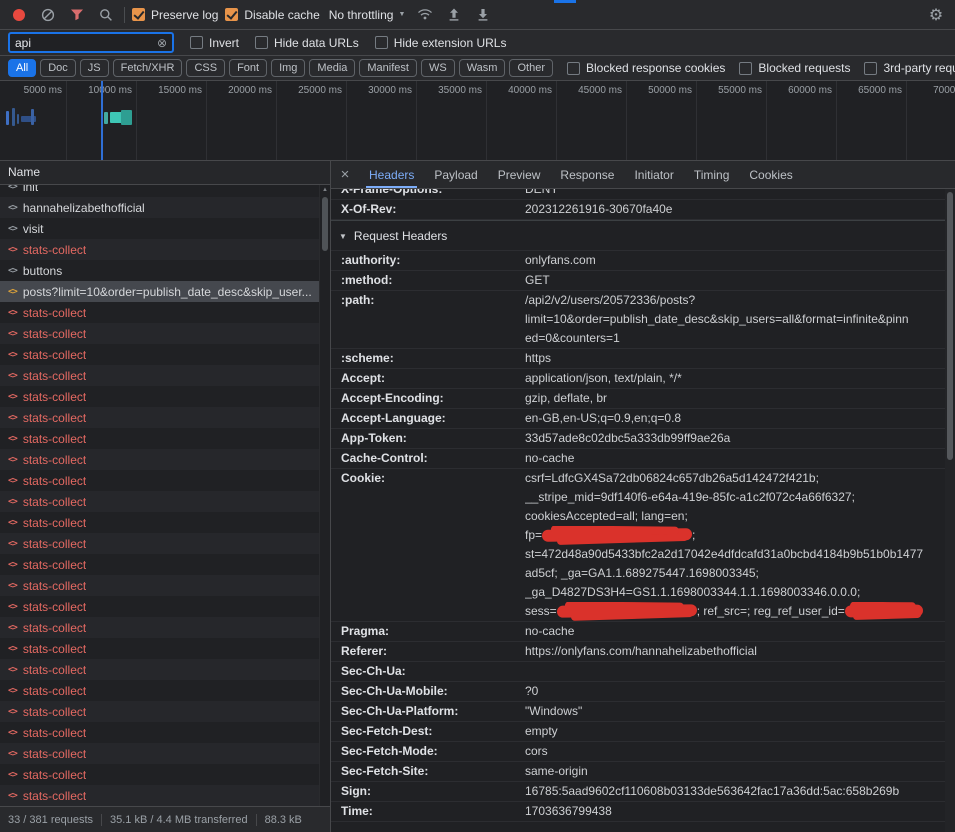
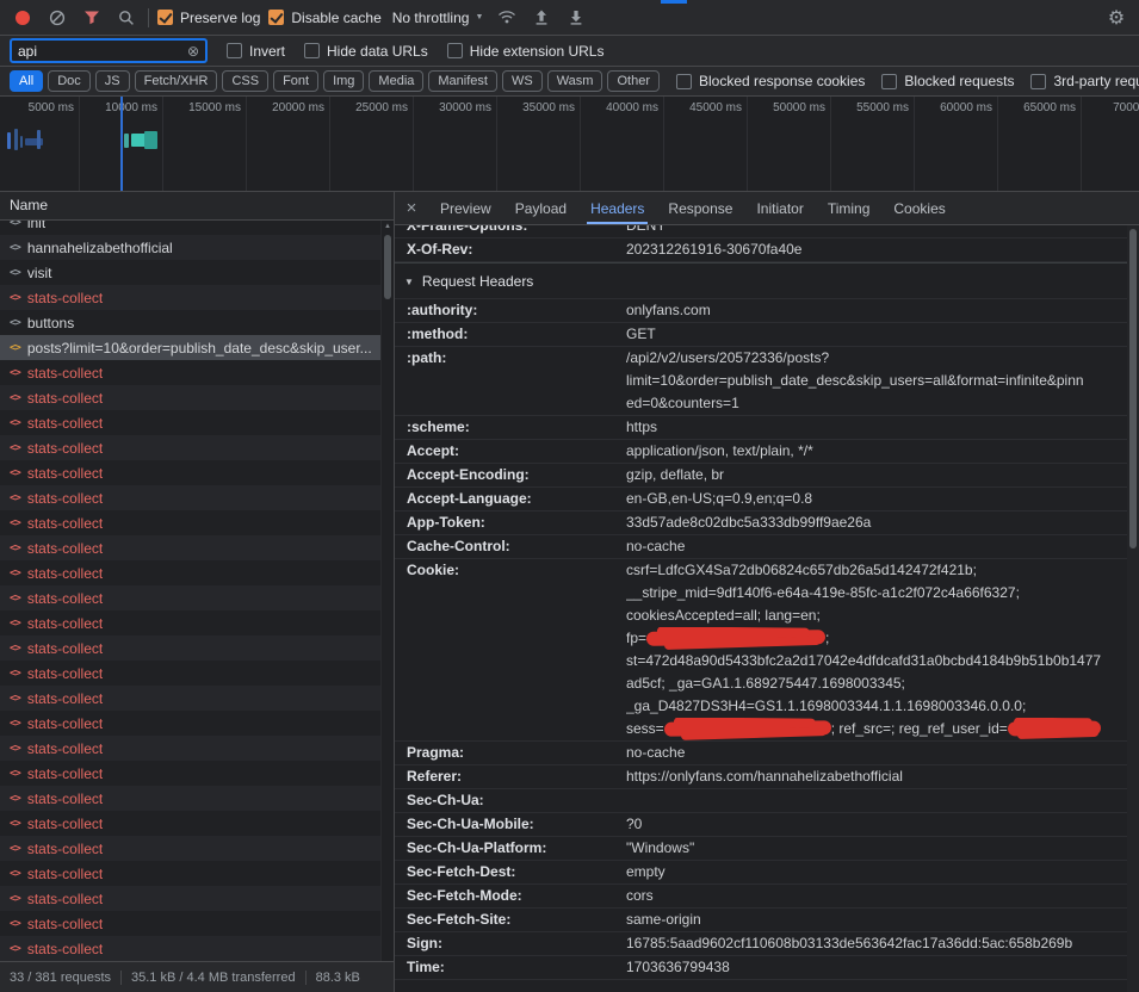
  Preserve log
  Disable cache
  No throttling
  ⚙
  api
  ⊗
  Invert
  Hide data URLs
  Hide extension URLs
  All
  Doc
  JS
  Fetch/XHR
  CSS
  Font
  Img
  Media
  Manifest
  WS
  Wasm
  Other
  Blocked response cookies
  Blocked requests
  3rd-party req
  5000 ms
  1000 ms
  15000 ms
  20000 ms
  25000 ms
  30000 ms
  35000 ms
  40000 ms
  45000 ms
  50000 ms
  55000 ms
  60000 ms
  65000 ms
  Name
  <>
  init
  <>
  hannahelizabethofficial
  <>
  visit
  <>
  stats-collect
  <>
  buttons
  <>
  posts?limit=10&order=publish_date_desc&skip_user...
  <>
  stats-collect
  <>
  stats-collect
  <>
  stats-collect
  <>
  stats-collect
  <>
  stats-collect
  <>
  stats-collect
  <>
  stats-collect
  <>
  stats-collect
  <>
  stats-collect
  <>
  stats-collect
  <>
  stats-collect
  <>
  stats-collect
  <>
  stats-collect
  <>
  stats-collect
  <>
  stats-collect
  <>
  stats-collect
  <>
  stats-collect
  <>
  stats-collect
  <>
  stats-collect
  <>
  stats-collect
  <>
  stats-collect
  <>
  stats-collect
  <>
  stats-collect
  <>
  stats-collect
  33 / 381 requests
  35.1 kB / 4.4 MB transferred
  88.3 kB
  ×
- Headers
+ Preview
  Payload
- Preview
+ Headers
  Response
  Initiator
  Timing
  Cookies
  X-Frame-Options:
  DENY
  X-Of-Rev:
  202312261916-30670fa40e
  ▼
  Request Headers
  :authority:
  onlyfans.com
  :method:
  GET
  :path:
  /api2/v2/users/20572336/posts?
  limit=10&order=publish_date_desc&skip_users=all&format=infinite&pinn
  ed=0&counters=1
  :scheme:
  https
  Accept:
  application/json, text/plain, */*
  Accept-Encoding:
  gzip, deflate, br
  Accept-Language:
  en-GB,en-US;q=0.9,en;q=0.8
  App-Token:
  33d57ade8c02dbc5a333db99ff9ae26a
  Cache-Control:
  no-cache
  Cookie:
  csrf=LdfcGX4Sa72db06824c657db26a5d142472f421b;
  __stripe_mid=9df140f6-e64a-419e-85fc-a1c2f072c4a66f6327;
  cookiesAccepted=all; lang=en;
  fp= ;
  st=472d48a90d5433bfc2a2d17042e4dfdcafd31a0bcbd4184b9b51b0b1477
  ad5cf; _ga=GA1.1.689275447.1698003345;
  _ga_D4827DS3H4=GS1.1.1698003344.1.1.1698003346.0.0.0;
  sess= ; ref_src=; reg_ref_user_id=
  Pragma:
  no-cache
  Referer:
  https://onlyfans.com/hannahelizabethofficial
  Sec-Ch-Ua:
  Sec-Ch-Ua-Mobile:
  ?0
  Sec-Ch-Ua-Platform:
  "Windows"
  Sec-Fetch-Dest:
  empty
  Sec-Fetch-Mode:
  cors
  Sec-Fetch-Site:
  same-origin
  Sign:
  16785:5aad9602cf110608b03133de563642fac17a36dd:5ac:658b269b
  Time:
  1703636799438
